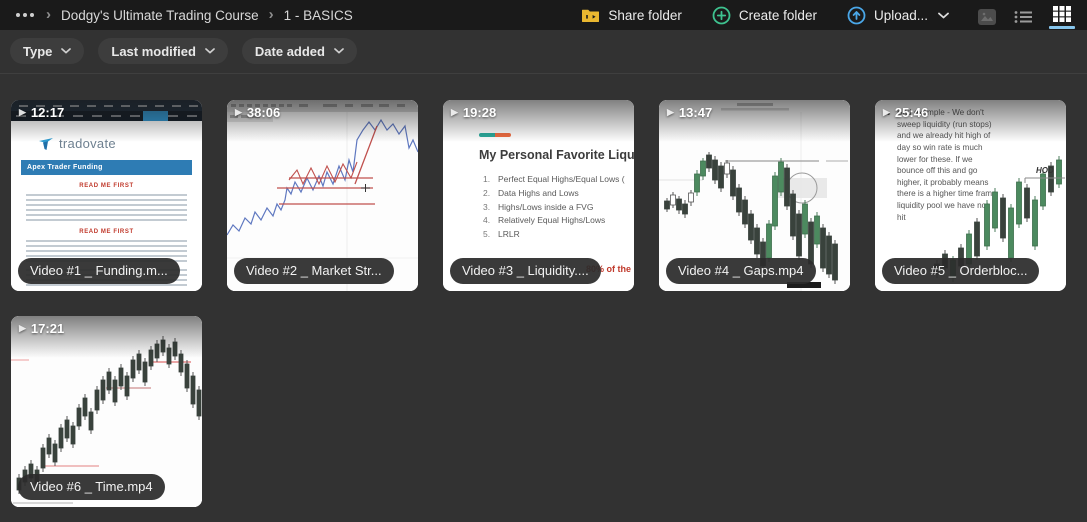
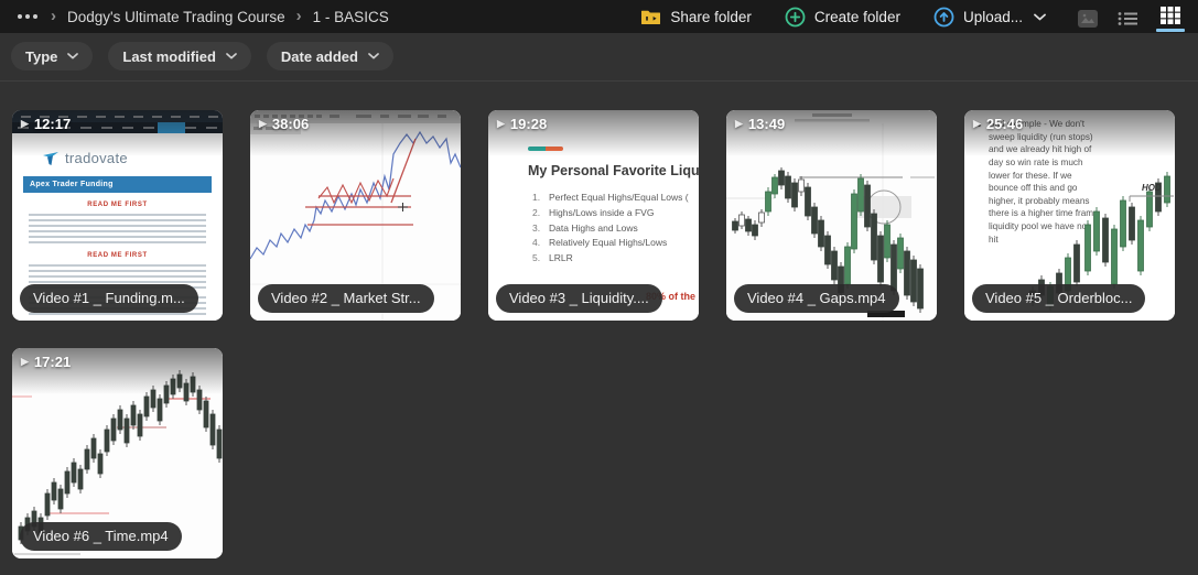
  ›
  Dodgy's Ultimate Trading Course
  ›
  1 - BASICS
  Share folder
  Create folder
  Upload...
  Type
  Last modified
  Date added
  tradovate
  ▶
  12:17
  Video #1 _ Funding.m...
  ▶
  38:06
  Video #2 _ Market Str...
  My Personal Favorite Liqu
  1.
  Perfect Equal Highs/Equal Lows (
  2.
- Data Highs and Lows
+ Highs/Lows inside a FVG
  3.
- Highs/Lows inside a FVG
+ Data Highs and Lows
  4.
  Relatively Equal Highs/Lows
  5.
  LRLR
  ▶
  19:28
  Video #3 _ Liquidity....
  ▶
- 13:47
+ 13:49
  Video #4 _ Gaps.mp4
  day so win rate is much
  lower for these. If we
  bounce off this and go
  higher, it probably means
  there is a higher time fram
  liquidity pool we have no
  hit
  HOD
  ▶
  25:46
  Video #5 _ Orderbloc...
  ▶
  17:21
  Video #6 _ Time.mp4
